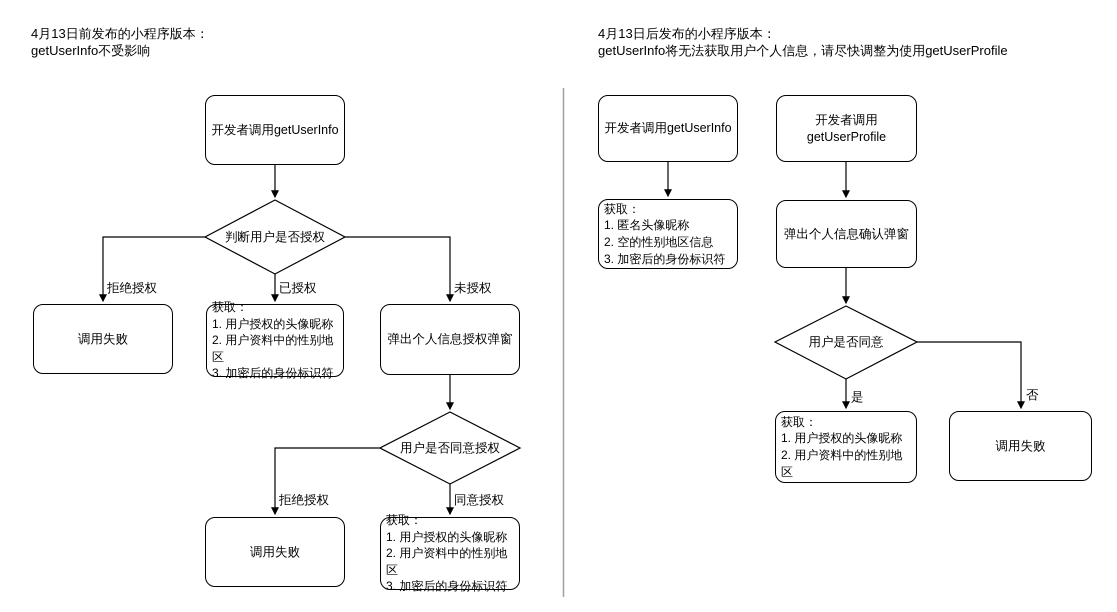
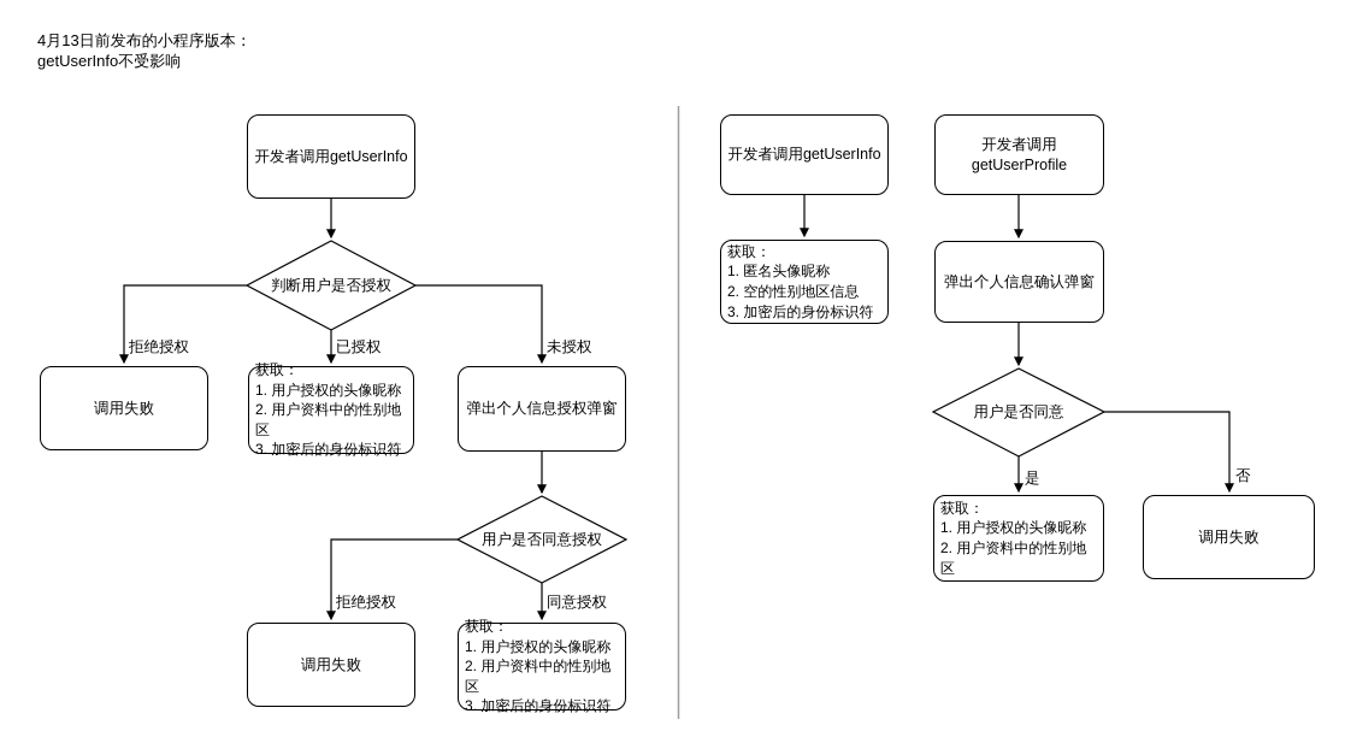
  4月13日前发布的小程序版本：
  getUserInfo不受影响
- 4月13日后发布的小程序版本：
- getUserInfo将无法获取用户个人信息，请尽快调整为使用getUserProfile
  开发者调用getUserInfo
  判断用户是否授权
  调用失败
  获取：
  1. 用户授权的头像昵称
  2. 用户资料中的性别地区
  3. 加密后的身份标识符
  弹出个人信息授权弹窗
  用户是否同意授权
  调用失败
  获取：
  1. 用户授权的头像昵称
  2. 用户资料中的性别地区
  3. 加密后的身份标识符
  拒绝授权
  已授权
  未授权
  拒绝授权
  同意授权
  开发者调用getUserInfo
  开发者调用
  getUserProfile
  获取：
  1. 匿名头像昵称
  2. 空的性别地区信息
  3. 加密后的身份标识符
  弹出个人信息确认弹窗
  用户是否同意
  获取：
  1. 用户授权的头像昵称
  2. 用户资料中的性别地区
  调用失败
  是
  否
